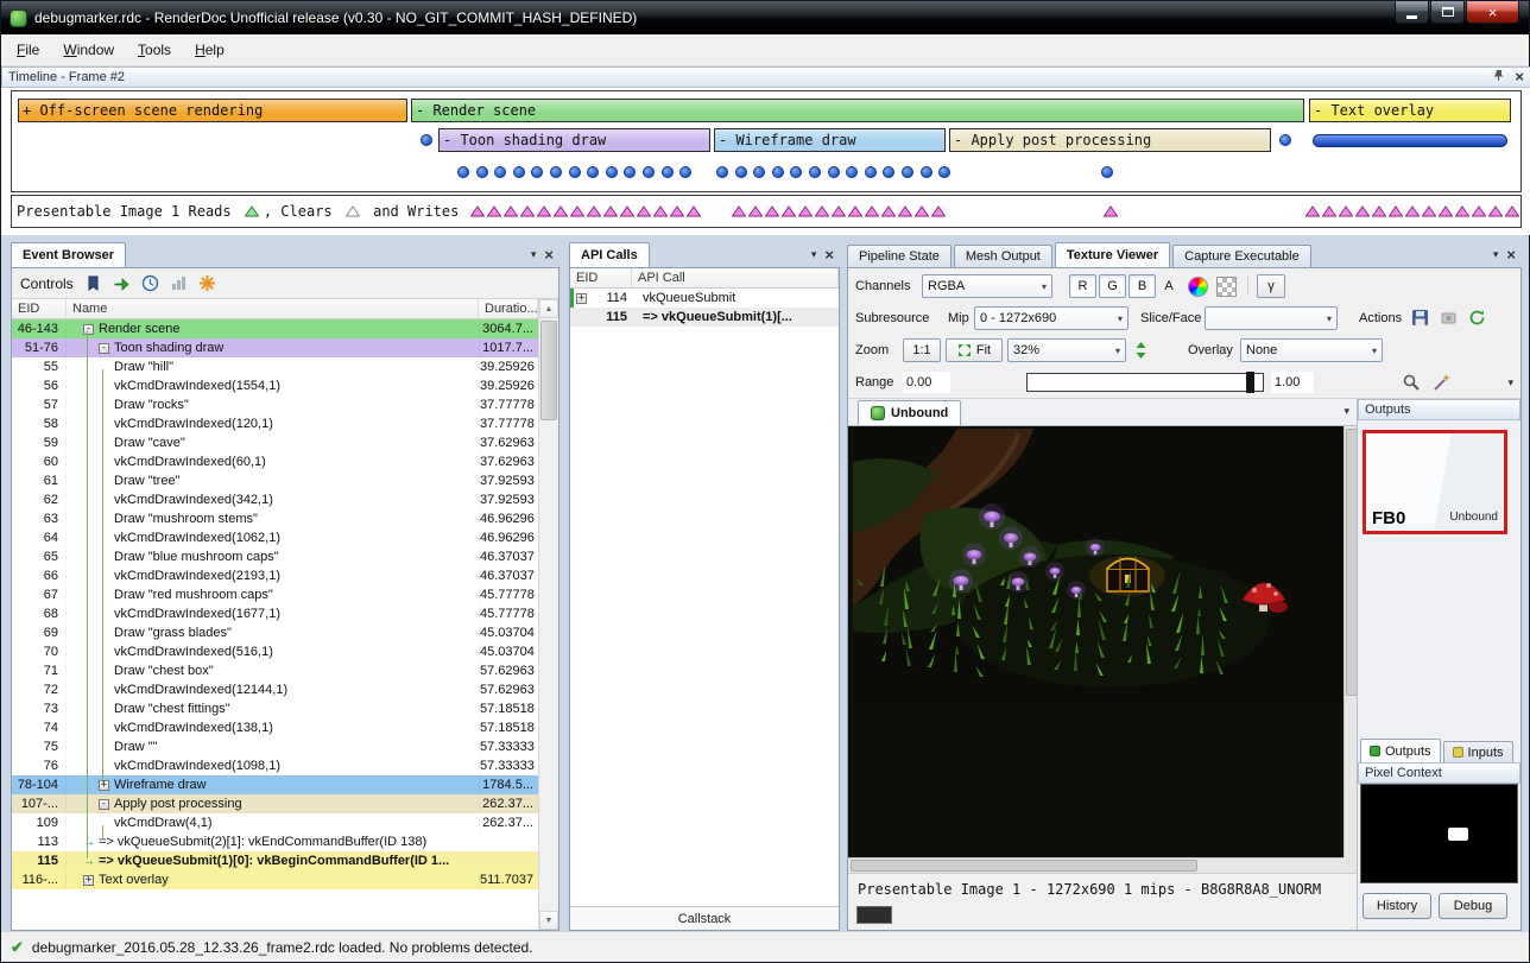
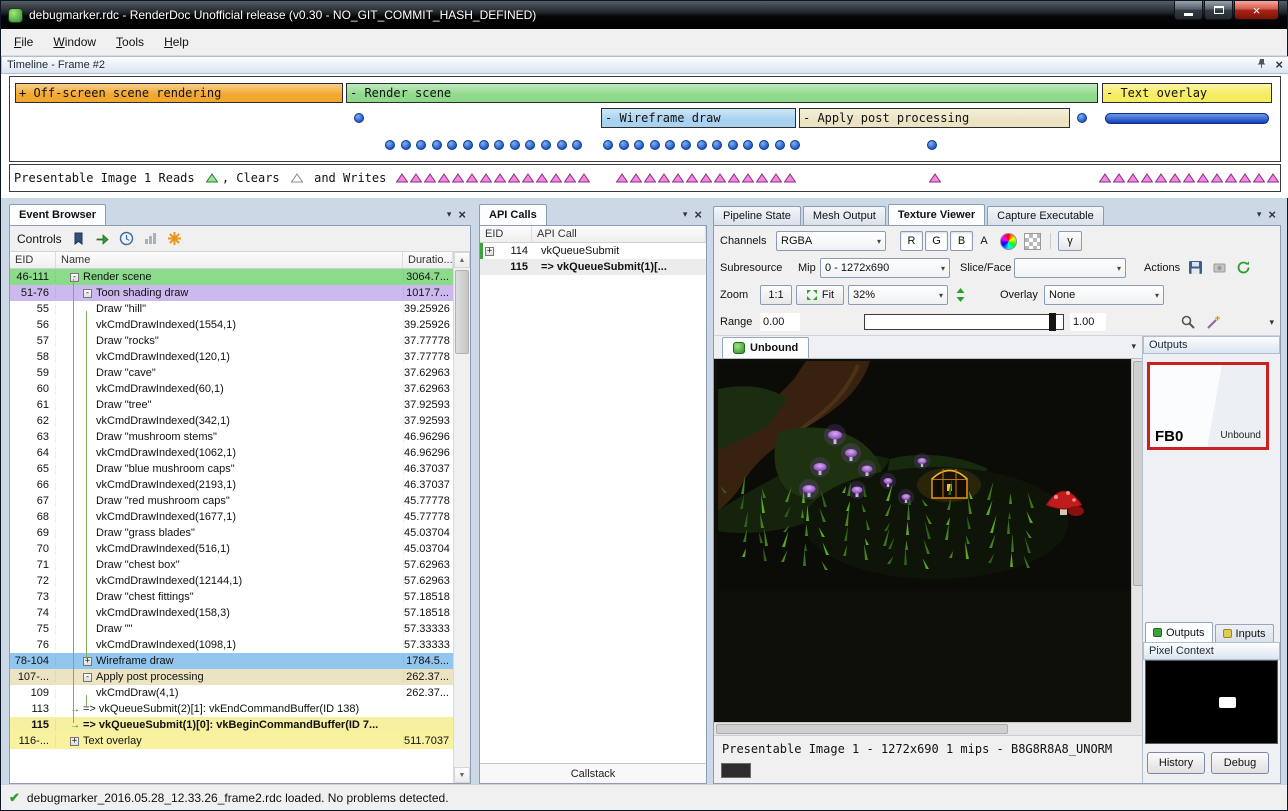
  debugmarker.rdc - RenderDoc Unofficial release (v0.30 - NO_GIT_COMMIT_HASH_DEFINED)
  ×
  File
  Window
  Tools
  Help
  Timeline - Frame #2
  ×
  + Off-screen scene rendering
  - Render scene
  - Text overlay
- - Toon shading draw
  - Wireframe draw
  - Apply post processing
  Presentable Image 1 Reads , Clears and Writes
  Event Browser
  ▾
  ×
  Controls
  EID
  Name
  Duratio...
- 46-143
+ 46-111
  -
  Render scene
  3064.7...
  51-76
  -
  Toon shading draw
  1017.7...
  55
  Draw "hill"
  39.25926
  56
  vkCmdDrawIndexed(1554,1)
  39.25926
  57
  Draw "rocks"
  37.77778
  58
  vkCmdDrawIndexed(120,1)
  37.77778
  59
  Draw "cave"
  37.62963
  60
  vkCmdDrawIndexed(60,1)
  37.62963
  61
  Draw "tree"
  37.92593
  62
  vkCmdDrawIndexed(342,1)
  37.92593
  63
  Draw "mushroom stems"
  46.96296
  64
  vkCmdDrawIndexed(1062,1)
  46.96296
  65
  Draw "blue mushroom caps"
  46.37037
  66
  vkCmdDrawIndexed(2193,1)
  46.37037
  67
  Draw "red mushroom caps"
  45.77778
  68
  vkCmdDrawIndexed(1677,1)
  45.77778
  69
  Draw "grass blades"
  45.03704
  70
  vkCmdDrawIndexed(516,1)
  45.03704
  71
  Draw "chest box"
  57.62963
  72
  vkCmdDrawIndexed(12144,1)
  57.62963
  73
  Draw "chest fittings"
  57.18518
  74
- vkCmdDrawIndexed(138,1)
+ vkCmdDrawIndexed(158,3)
  57.18518
  75
  Draw ""
  57.33333
  76
  vkCmdDrawIndexed(1098,1)
  57.33333
  78-104
  +
  Wireframe draw
  1784.5...
  107-...
  -
  Apply post processing
  262.37...
  109
  vkCmdDraw(4,1)
  262.37...
  113
  →
  => vkQueueSubmit(2)[1]: vkEndCommandBuffer(ID 138)
  115
  →
- => vkQueueSubmit(1)[0]: vkBeginCommandBuffer(ID 1...
+ => vkQueueSubmit(1)[0]: vkBeginCommandBuffer(ID 7...
  116-...
  +
  Text overlay
  511.7037
  API Calls
  ▾
  ×
  EID
  API Call
  +
  114
  vkQueueSubmit
  115
  => vkQueueSubmit(1)[...
  Callstack
  Pipeline State
  Mesh Output
  Texture Viewer
  Capture Executable
  ▾
  ×
  Channels
  RGBA
  ▾
  R
  G
  B
  A
  γ
  Subresource
  Mip
  0 - 1272x690
  ▾
  Slice/Face
  ▾
  Actions
  Zoom
  1:1
  Fit
  32%
  ▾
  Overlay
  None
  ▾
  Range
  0.00
  1.00
  ▾
  Unbound
  ▾
  Presentable Image 1 - 1272x690 1 mips - B8G8R8A8_UNORM
  Outputs
  FB0
  Unbound
  Outputs
  Inputs
  Pixel Context
  History
  Debug
  ✔
  debugmarker_2016.05.28_12.33.26_frame2.rdc loaded. No problems detected.
